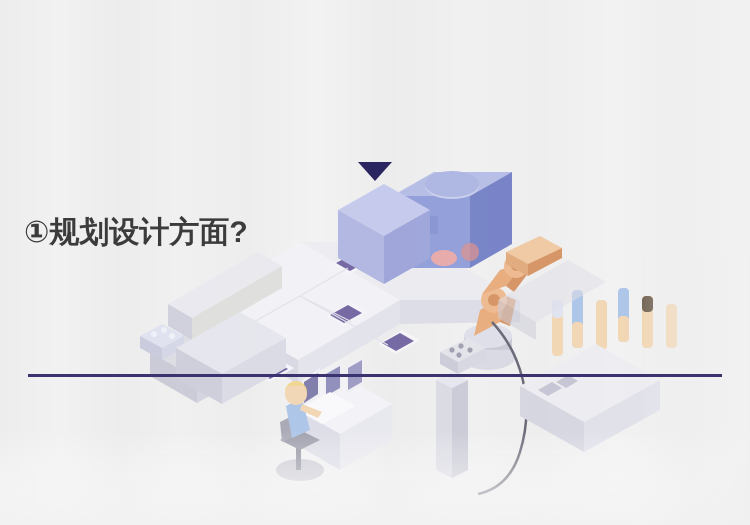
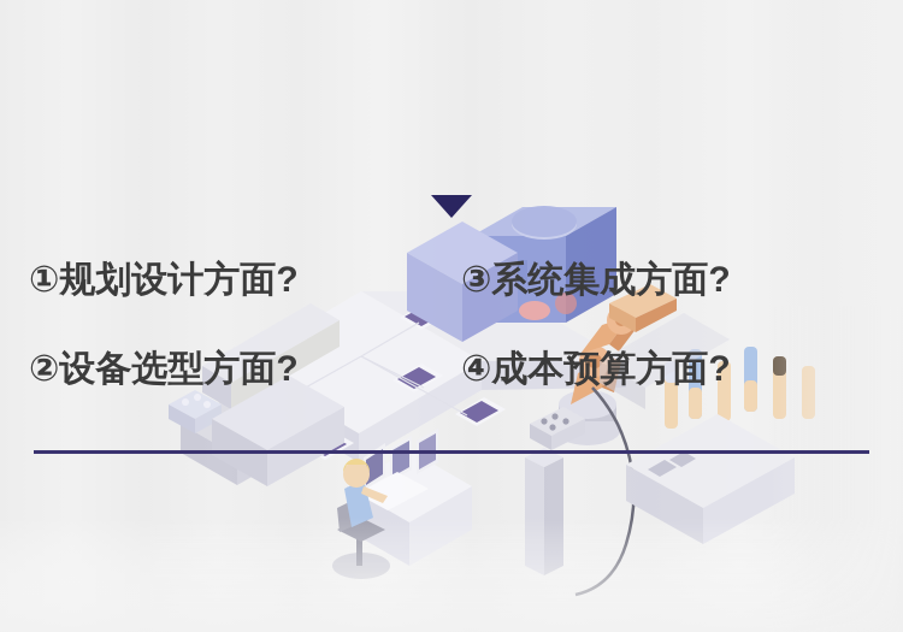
  ①规划设计方面?
+ ③系统集成方面?
+ ②设备选型方面?
+ ④成本预算方面?
